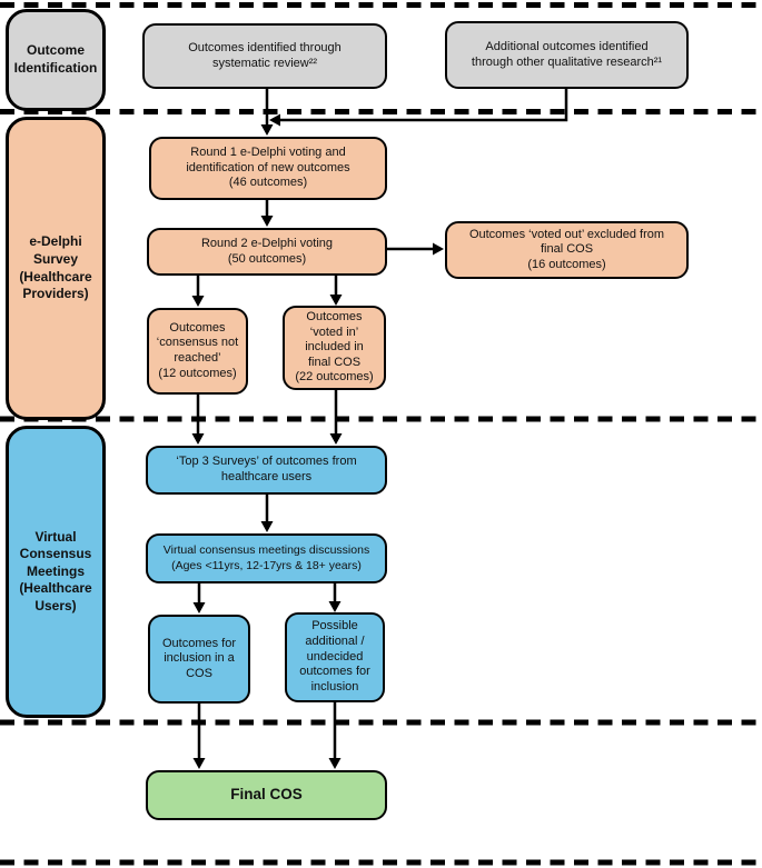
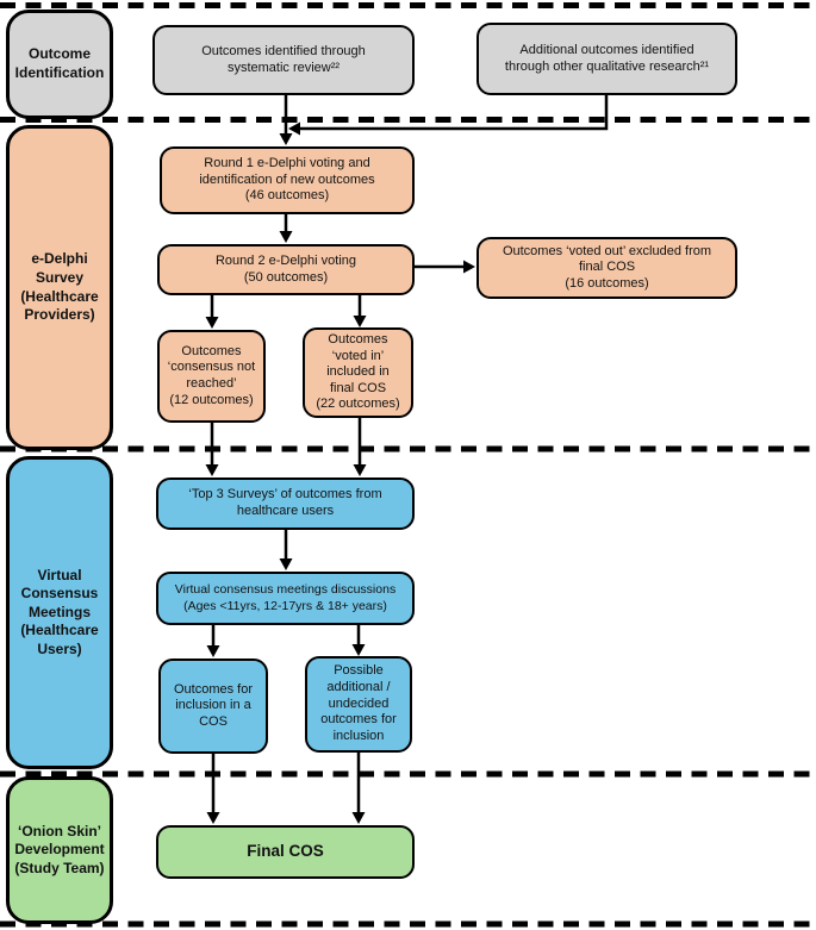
  Outcome
  Identification
  e-Delphi
  Survey
  (Healthcare
  Providers)
  Virtual
  Consensus
  Meetings
  (Healthcare
  Users)
+ ‘Onion Skin’
+ Development
+ (Study Team)
  Outcomes identified through
  systematic review²²
  Additional outcomes identified
  through other qualitative research²¹
  Round 1 e-Delphi voting and
  identification of new outcomes
  (46 outcomes)
  Round 2 e-Delphi voting
  (50 outcomes)
  Outcomes ‘voted out’ excluded from
  final COS
  (16 outcomes)
  Outcomes
  ‘consensus not
  reached’
  (12 outcomes)
  Outcomes
  ‘voted in’
  included in
  final COS
  (22 outcomes)
  ‘Top 3 Surveys’ of outcomes from
  healthcare users
  Virtual consensus meetings discussions
  (Ages <11yrs, 12-17yrs & 18+ years)
  Outcomes for
  inclusion in a
  COS
  Possible
  additional /
  undecided
  outcomes for
  inclusion
  Final COS
